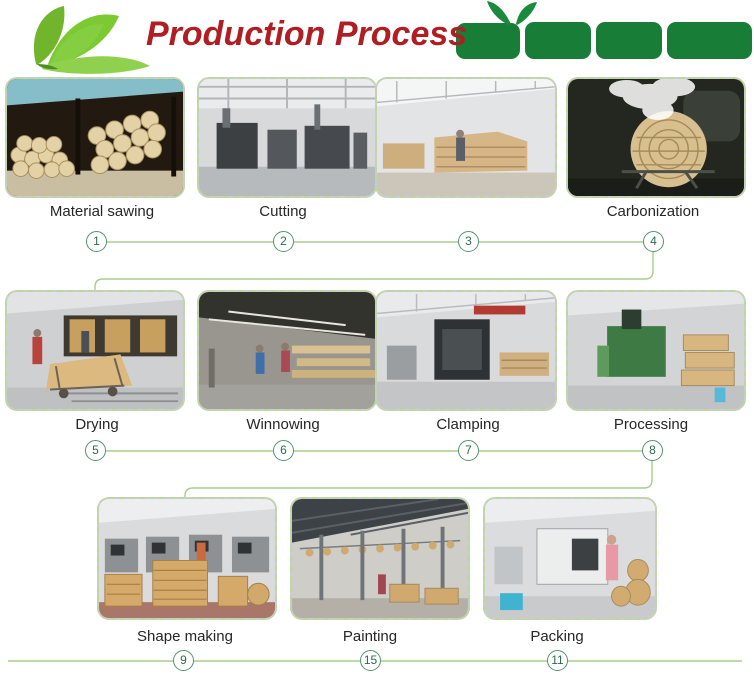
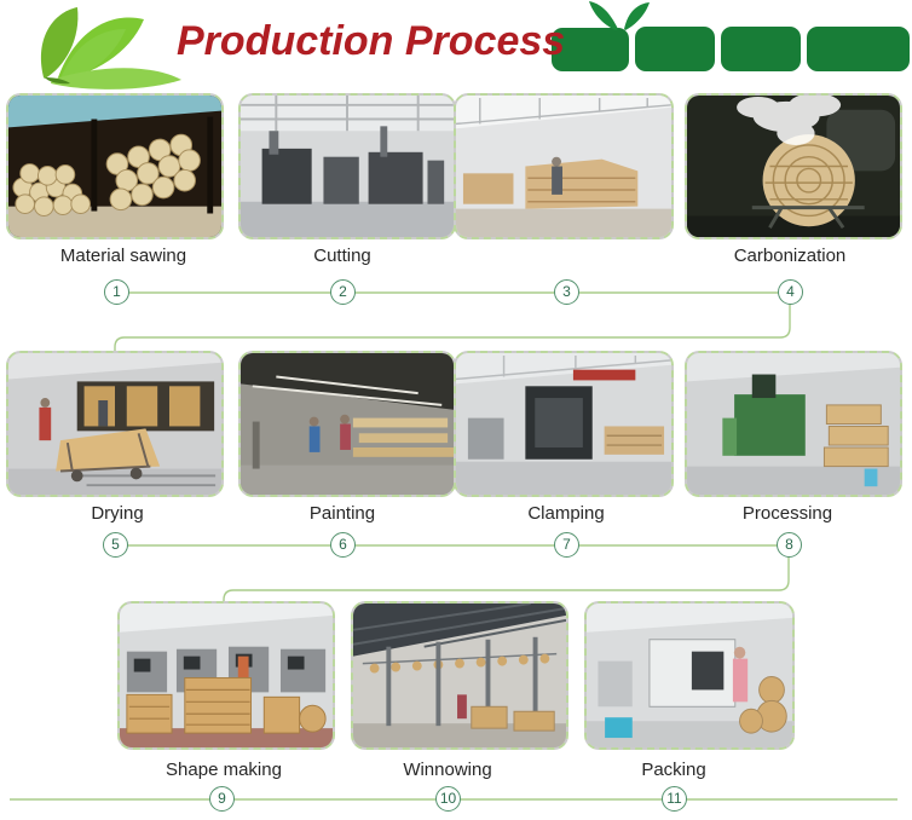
  Production Process
  Material sawing
  Cutting
  Carbonization
  Drying
- Winnowing
+ Painting
  Clamping
  Processing
  Shape making
- Painting
+ Winnowing
  Packing
  1
  2
  3
  4
  5
  6
  7
  8
  9
- 15
+ 10
  11
